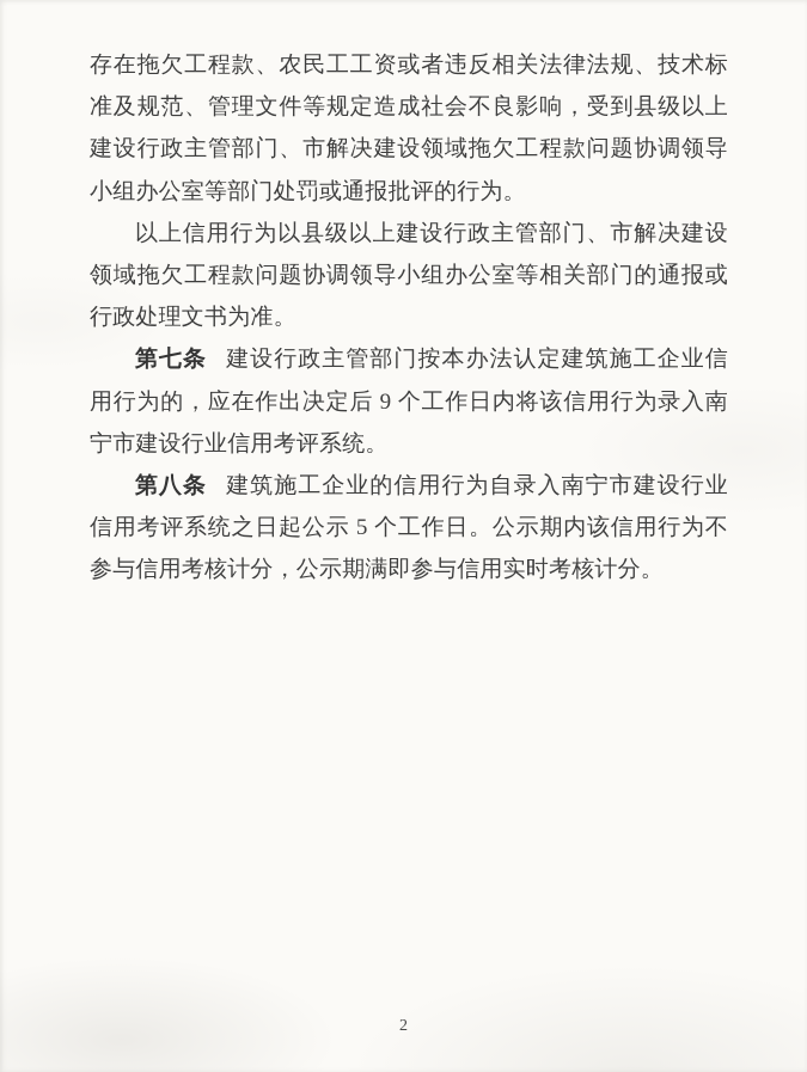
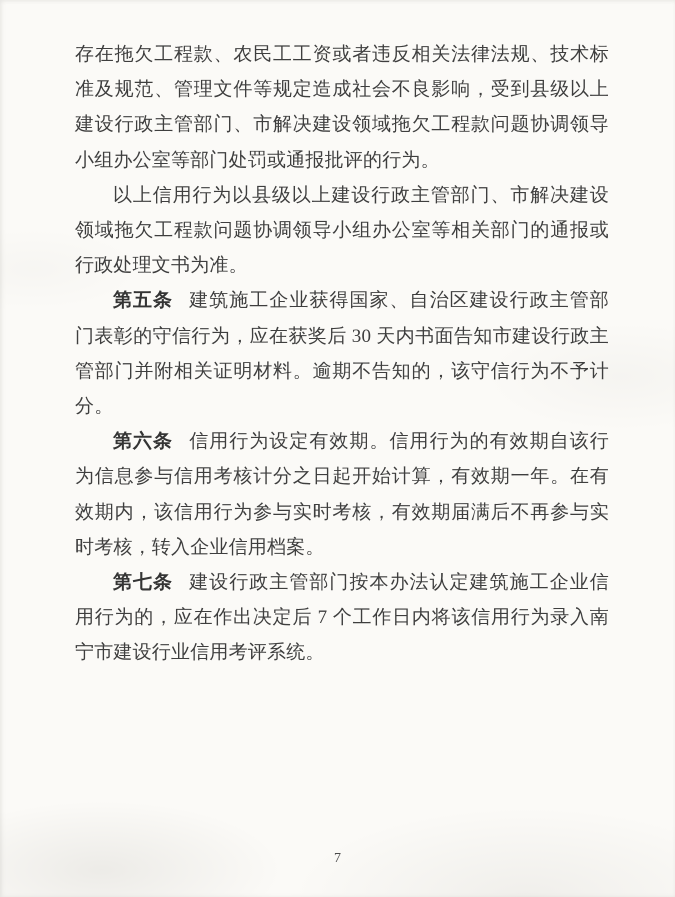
  存在拖欠工程款、农民工工资或者违反相关法律法规、技术标准及规范、管理文件等规定造成社会不良影响，受到县级以上建设行政主管部门、市解决建设领域拖欠工程款问题协调领导小组办公室等部门处罚或通报批评的行为。
  以上信用行为以县级以上建设行政主管部门、市解决建设领域拖欠工程款问题协调领导小组办公室等相关部门的通报或行政处理文书为准。
+ 第五条 建筑施工企业获得国家、自治区建设行政主管部门表彰的守信行为，应在获奖后 30 天内书面告知市建设行政主管部门并附相关证明材料。逾期不告知的，该守信行为不予计分。
+ 第六条 信用行为设定有效期。信用行为的有效期自该行为信息参与信用考核计分之日起开始计算，有效期一年。在有效期内，该信用行为参与实时考核，有效期届满后不再参与实时考核，转入企业信用档案。
- 第七条 建设行政主管部门按本办法认定建筑施工企业信用行为的，应在作出决定后 9 个工作日内将该信用行为录入南宁市建设行业信用考评系统。
+ 第七条 建设行政主管部门按本办法认定建筑施工企业信用行为的，应在作出决定后 7 个工作日内将该信用行为录入南宁市建设行业信用考评系统。
- 第八条 建筑施工企业的信用行为自录入南宁市建设行业信用考评系统之日起公示 5 个工作日。公示期内该信用行为不参与信用考核计分，公示期满即参与信用实时考核计分。
- 2
+ 7
